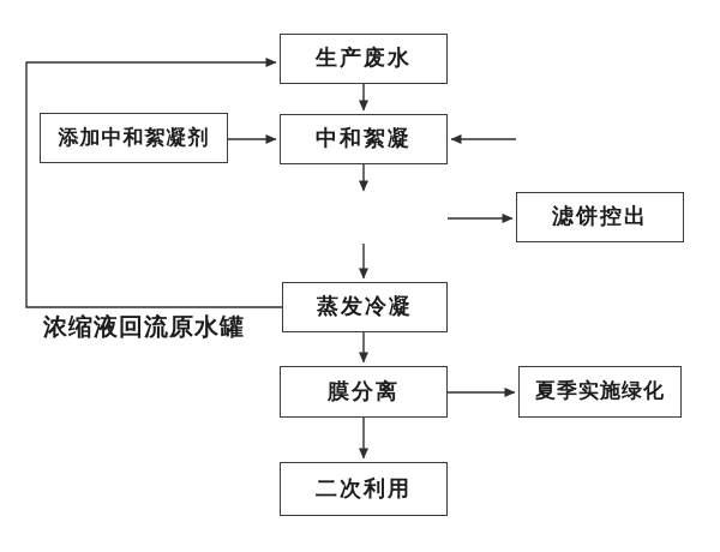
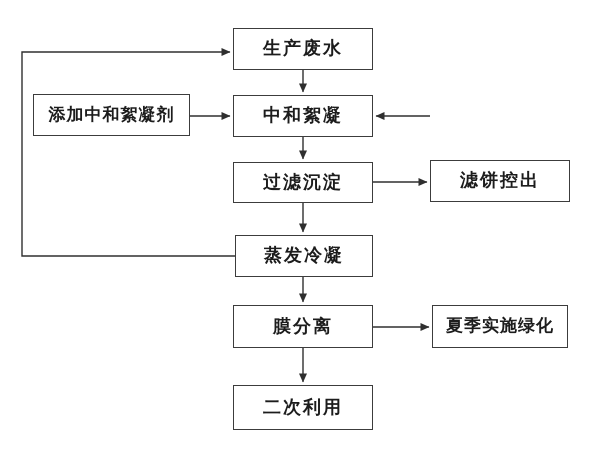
  生产废水
  添加中和絮凝剂
  中和絮凝
+ 过滤沉淀
  滤饼控出
  蒸发冷凝
  膜分离
  夏季实施绿化
  二次利用
- 浓缩液回流原水罐
